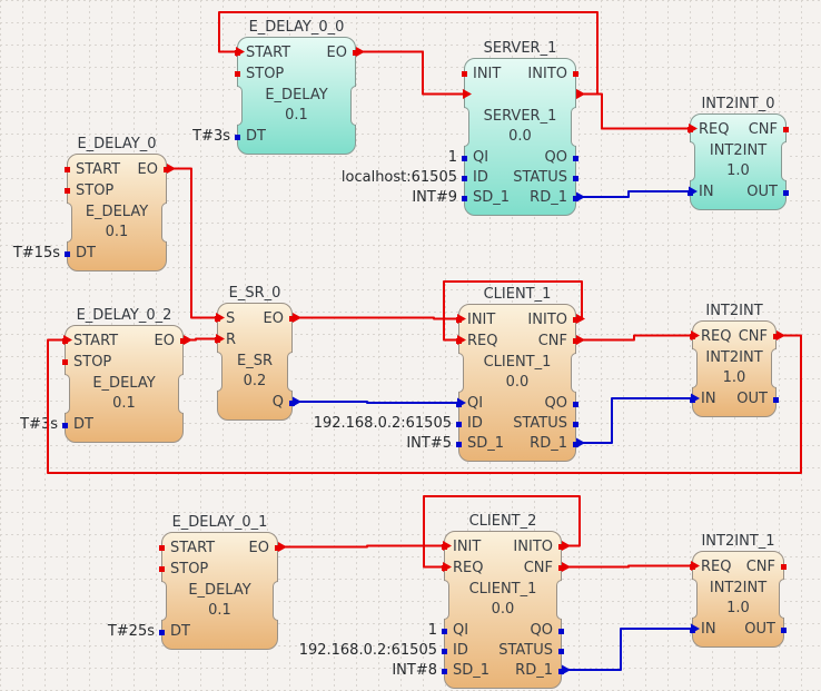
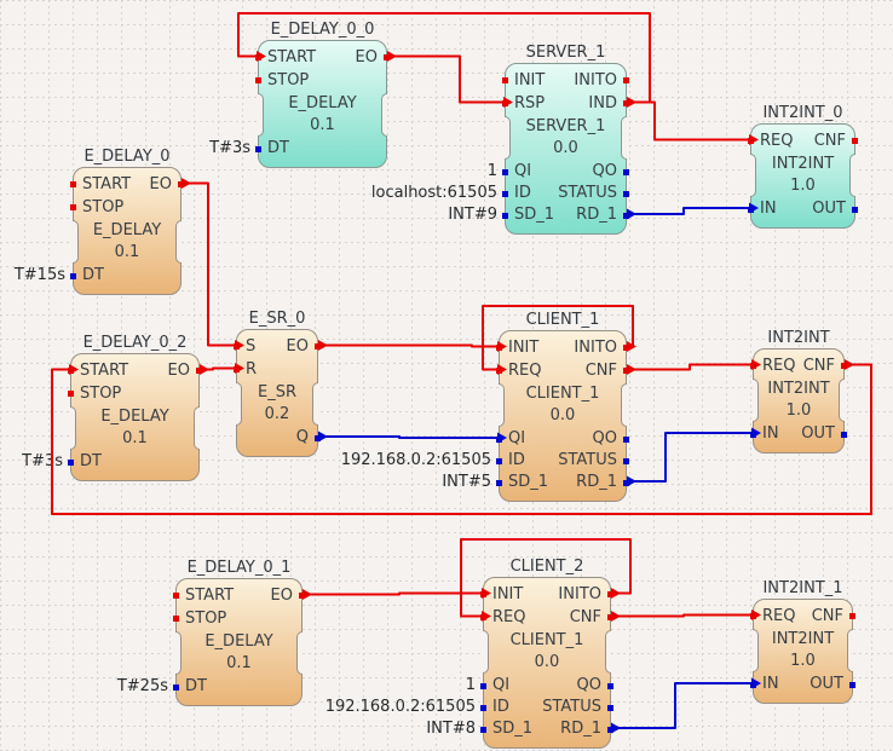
  E_DELAY_0_0
  START
  EO
  STOP
  E_DELAY
  0.1
  DT
  T#3s
  SERVER_1
  INIT
  INITO
+ RSP
+ IND
  SERVER_1
  0.0
  QI
  1
  QO
  ID
  localhost:61505
  STATUS
  SD_1
  INT#9
  RD_1
  INT2INT_0
  REQ
  CNF
  INT2INT
  1.0
  IN
  OUT
  E_DELAY_0
  START
  EO
  STOP
  E_DELAY
  0.1
  DT
  T#15s
  E_DELAY_0_2
  START
  EO
  STOP
  E_DELAY
  0.1
  DT
  T#3s
  E_SR_0
  S
  EO
  R
  E_SR
  0.2
  Q
  CLIENT_1
  INIT
  INITO
  REQ
  CNF
  CLIENT_1
  0.0
  QI
  QO
  ID
  192.168.0.2:61505
  STATUS
  SD_1
  INT#5
  RD_1
  INT2INT
  REQ
  CNF
  INT2INT
  1.0
  IN
  OUT
  E_DELAY_0_1
  START
  EO
  STOP
  E_DELAY
  0.1
  DT
  T#25s
  CLIENT_2
  INIT
  INITO
  REQ
  CNF
  CLIENT_1
  0.0
  QI
  1
  QO
  ID
  192.168.0.2:61505
  STATUS
  SD_1
  INT#8
  RD_1
  INT2INT_1
  REQ
  CNF
  INT2INT
  1.0
  IN
  OUT
